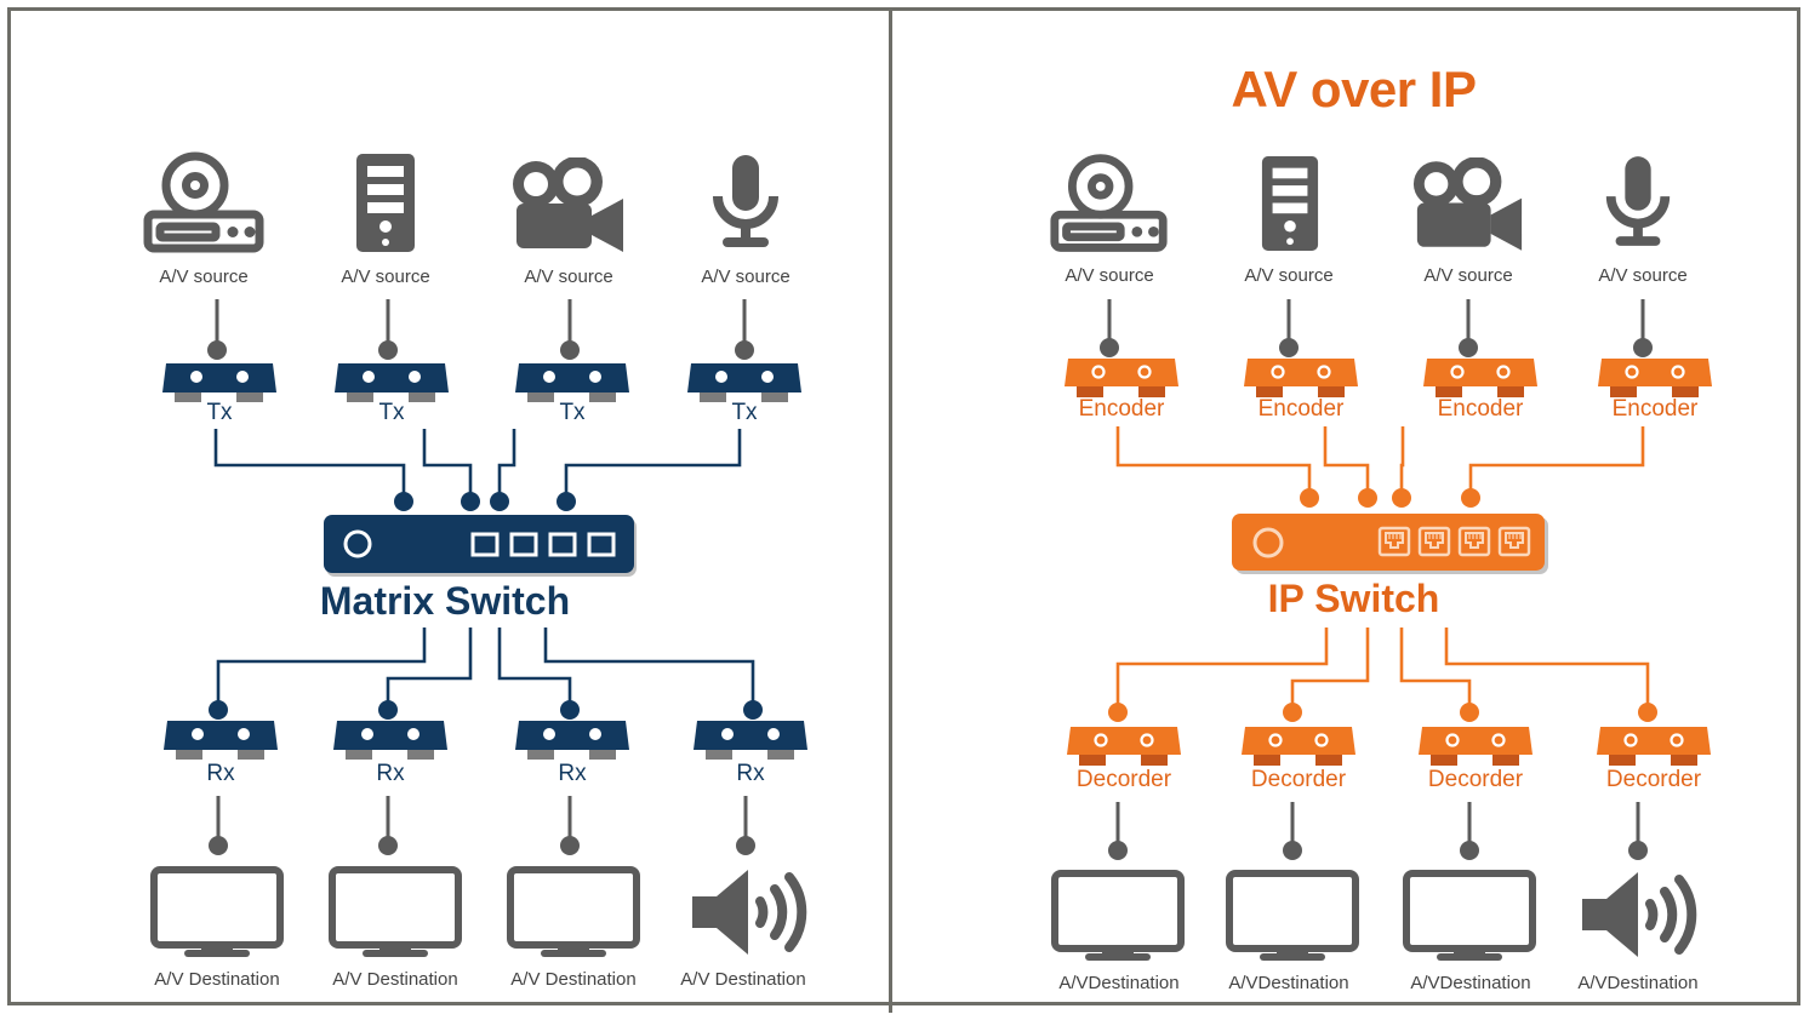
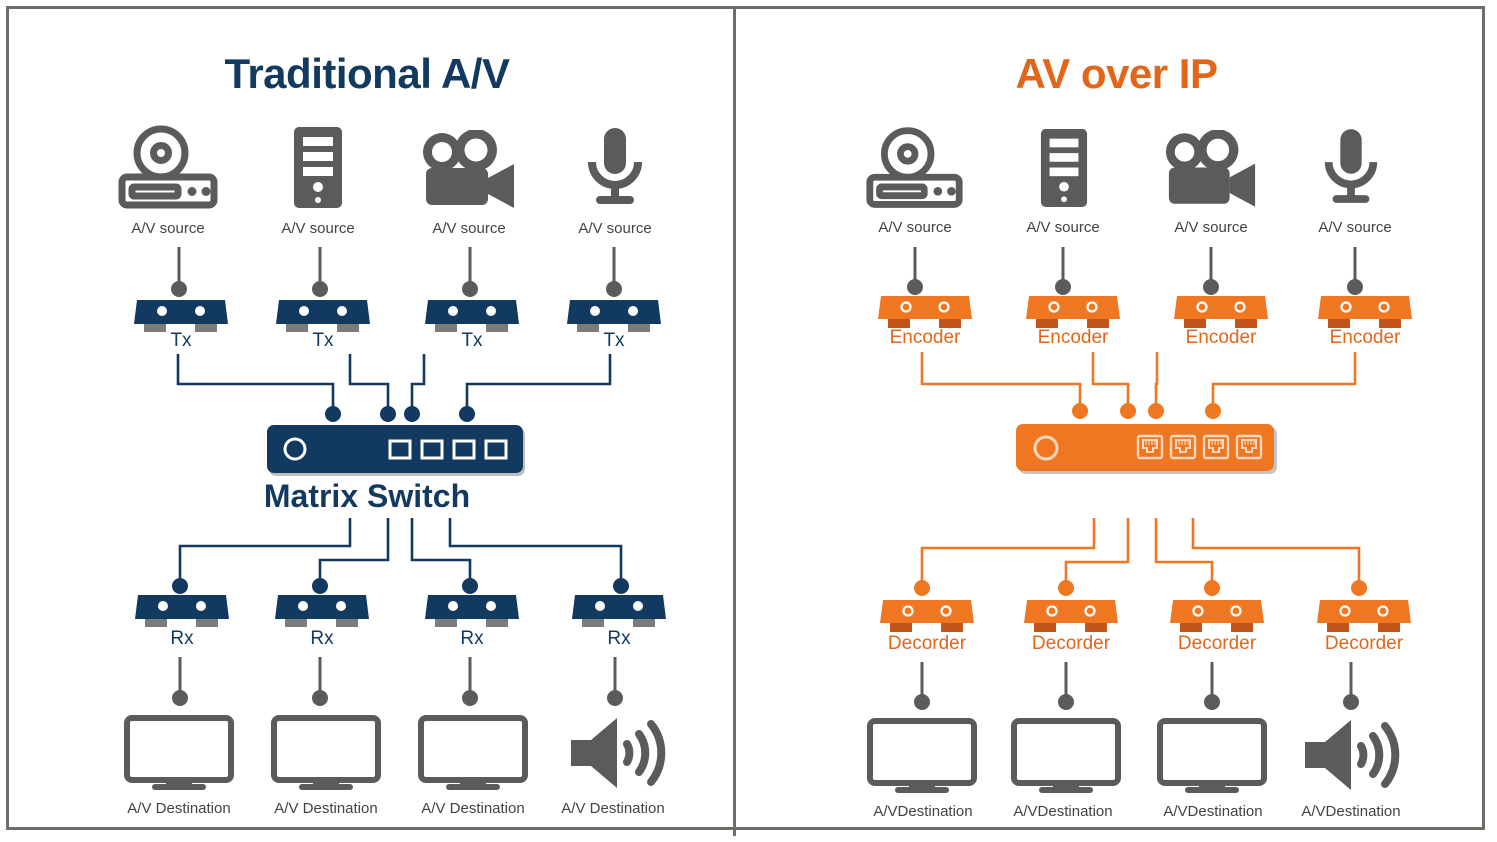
+ Traditional A/V
  A/V source
  A/V source
  A/V source
  A/V source
  Tx
  Tx
  Tx
  Tx
  Matrix Switch
  Rx
  Rx
  Rx
  Rx
  A/V Destination
  A/V Destination
  A/V Destination
  A/V Destination
  AV over IP
  A/V source
  A/V source
  A/V source
  A/V source
  Encoder
  Encoder
  Encoder
  Encoder
- IP Switch
  Decorder
  Decorder
  Decorder
  Decorder
  A/VDestination
  A/VDestination
  A/VDestination
  A/VDestination
